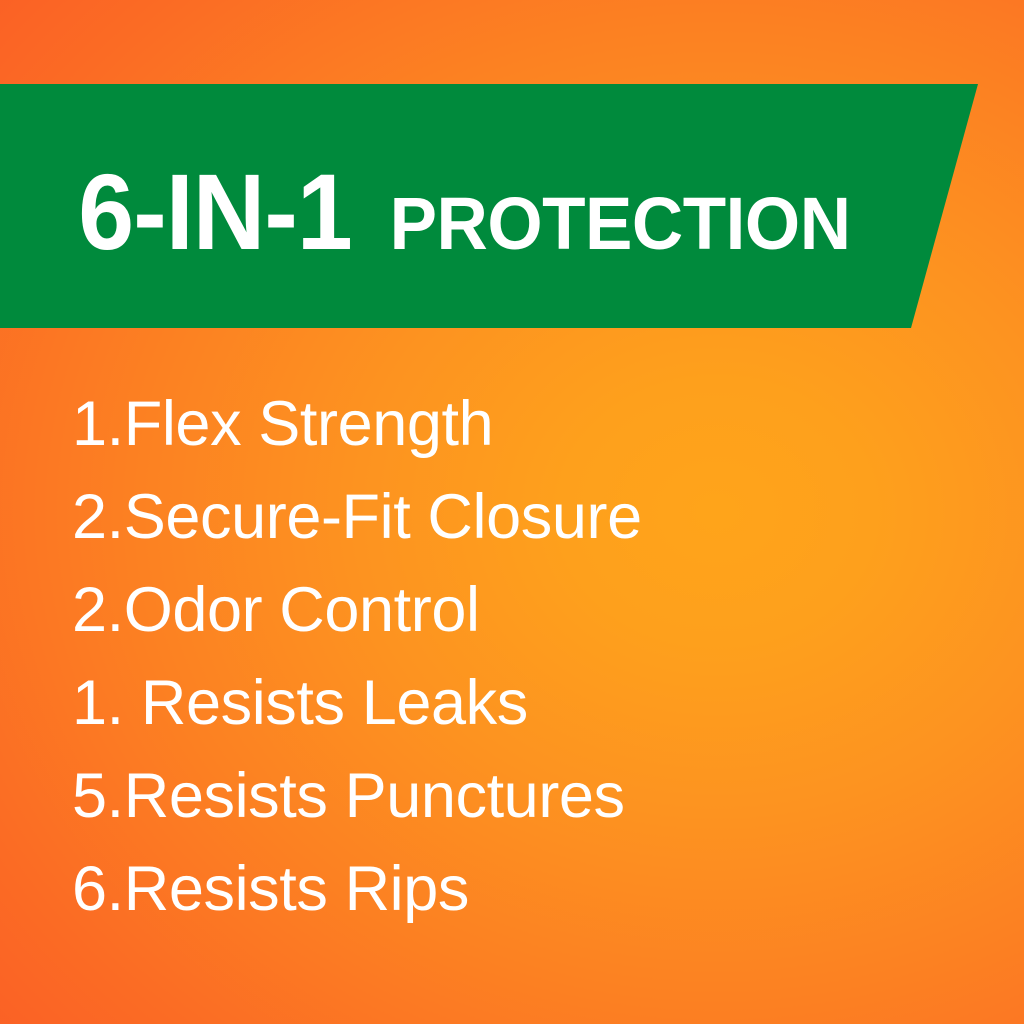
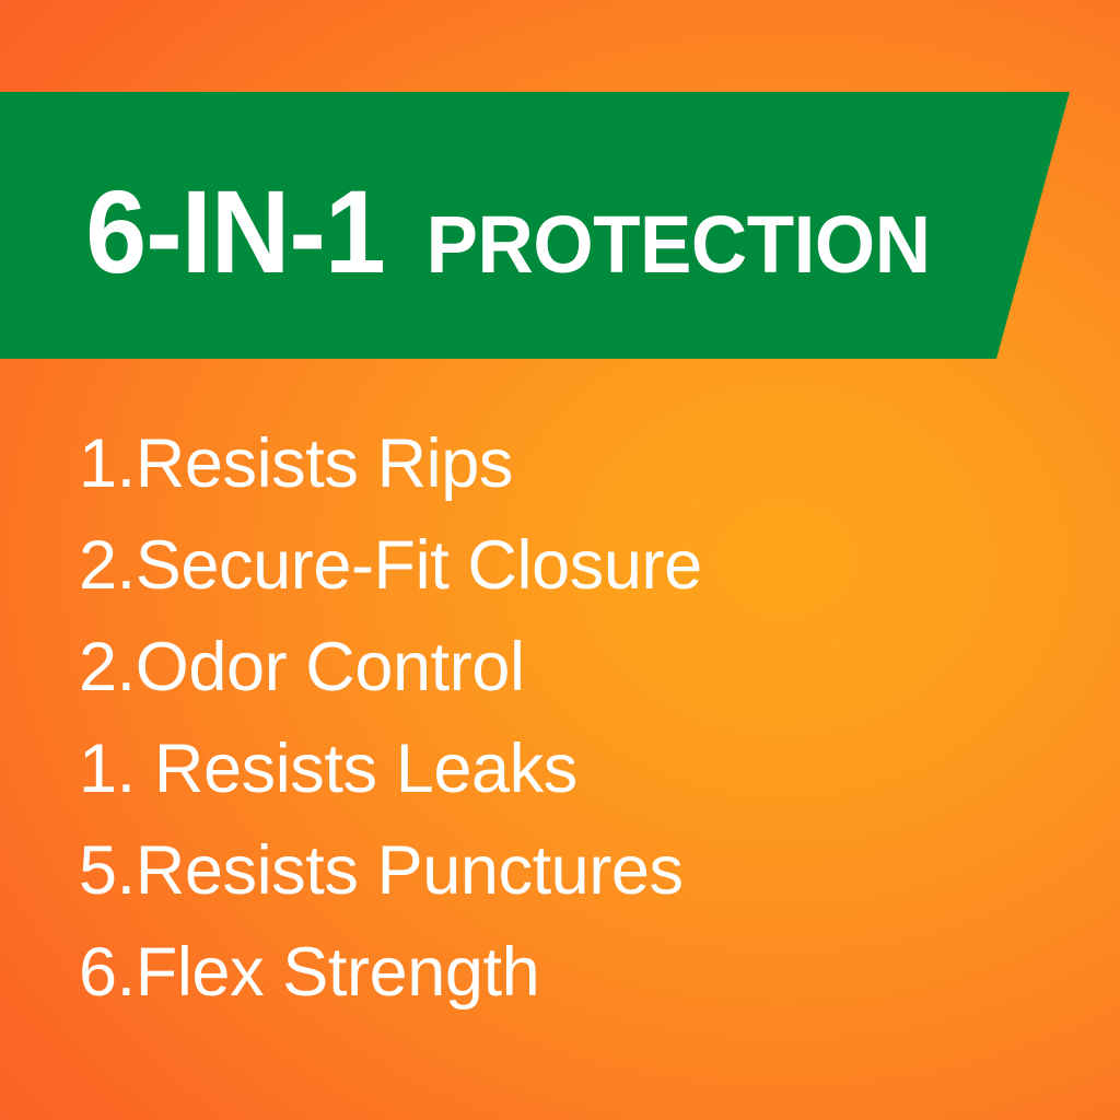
  6-IN-1
  PROTECTION
- 1.Flex Strength
+ 1.Resists Rips
  2.Secure-Fit Closure
  2.Odor Control
  1. Resists Leaks
  5.Resists Punctures
- 6.Resists Rips
+ 6.Flex Strength
